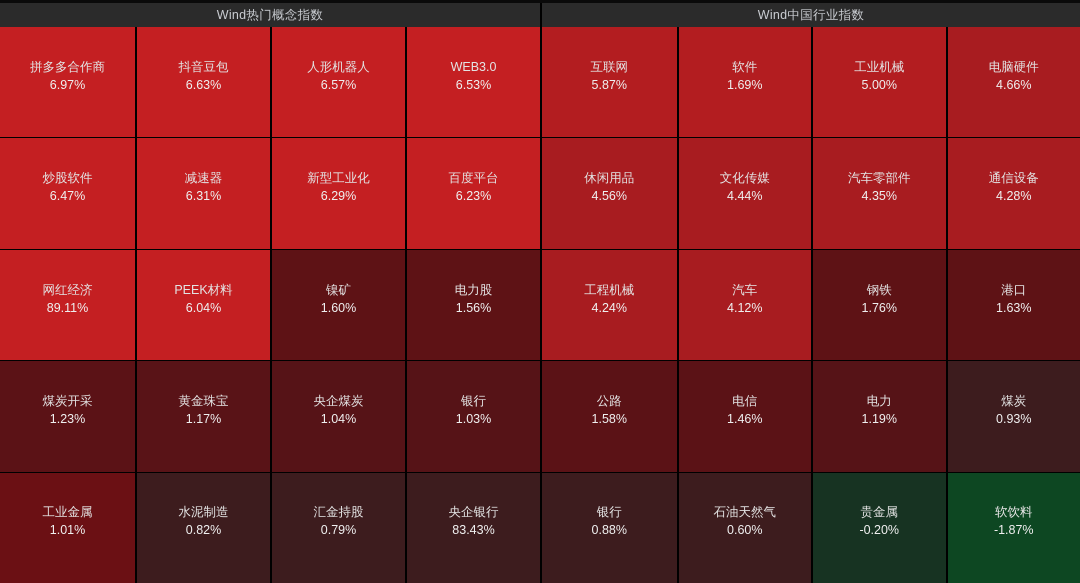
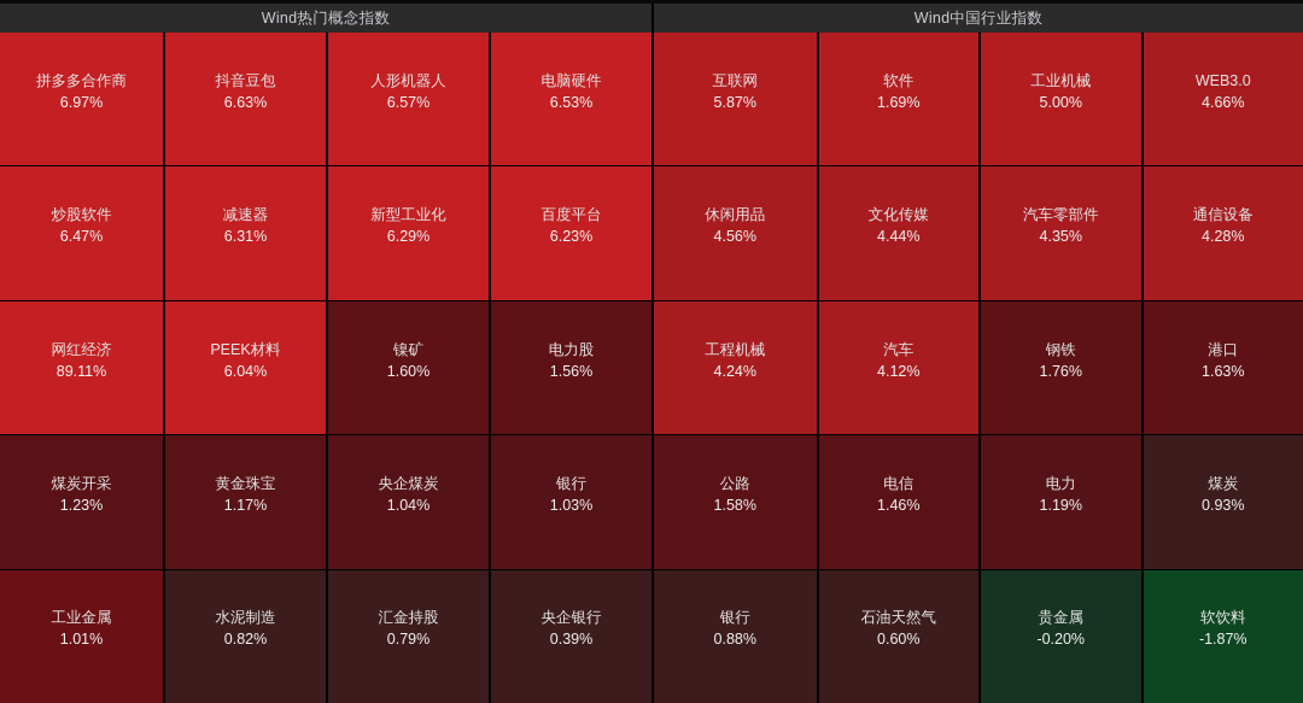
  Wind热门概念指数
  Wind中国行业指数
  拼多多合作商
  6.97%
  抖音豆包
  6.63%
  人形机器人
  6.57%
- WEB3.0
+ 电脑硬件
  6.53%
  炒股软件
  6.47%
  减速器
  6.31%
  新型工业化
  6.29%
  百度平台
  6.23%
  网红经济
  89.11%
  PEEK材料
  6.04%
  镍矿
  1.60%
  电力股
  1.56%
  煤炭开采
  1.23%
  黄金珠宝
  1.17%
  央企煤炭
  1.04%
  银行
  1.03%
  工业金属
  1.01%
  水泥制造
  0.82%
  汇金持股
  0.79%
  央企银行
- 83.43%
+ 0.39%
  互联网
  5.87%
  软件
  1.69%
  工业机械
  5.00%
- 电脑硬件
+ WEB3.0
  4.66%
  休闲用品
  4.56%
  文化传媒
  4.44%
  汽车零部件
  4.35%
  通信设备
  4.28%
  工程机械
  4.24%
  汽车
  4.12%
  钢铁
  1.76%
  港口
  1.63%
  公路
  1.58%
  电信
  1.46%
  电力
  1.19%
  煤炭
  0.93%
  银行
  0.88%
  石油天然气
  0.60%
  贵金属
  -0.20%
  软饮料
  -1.87%
